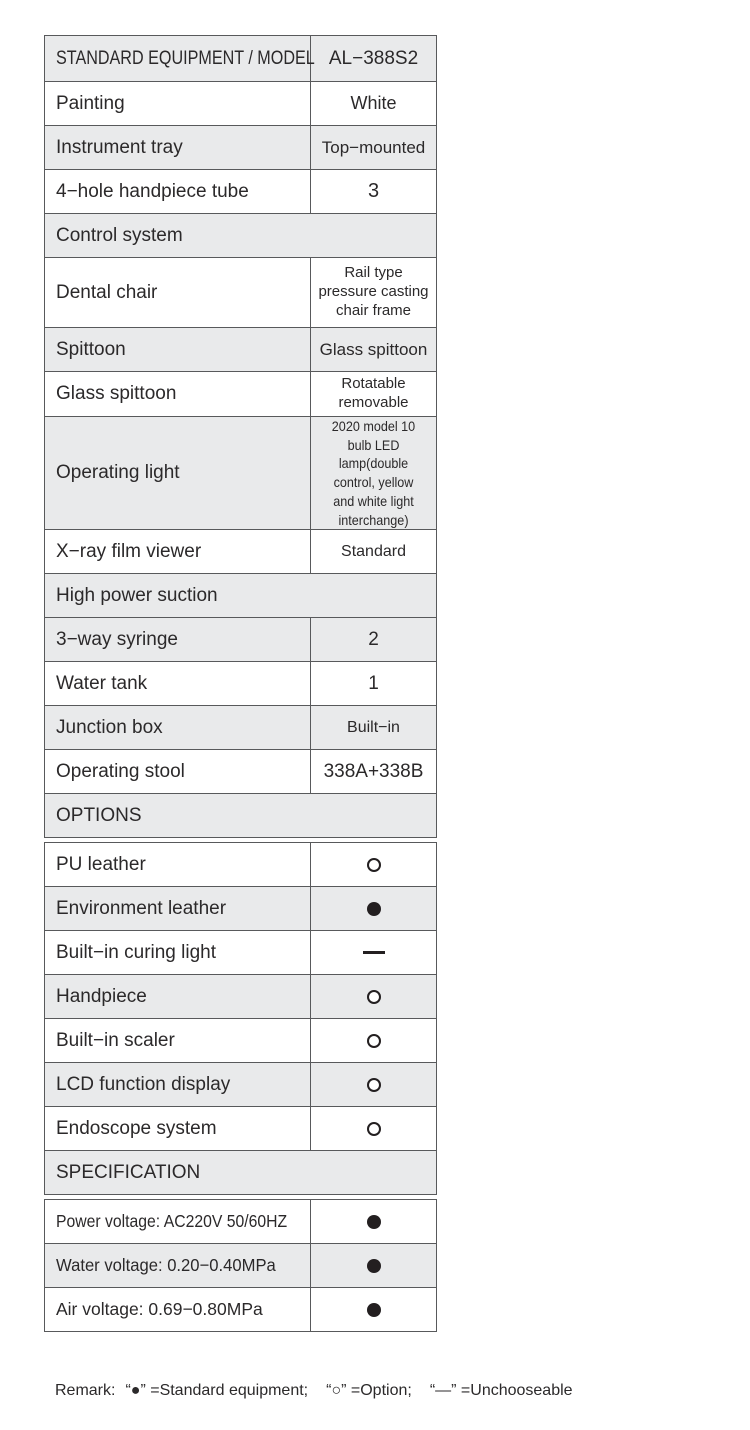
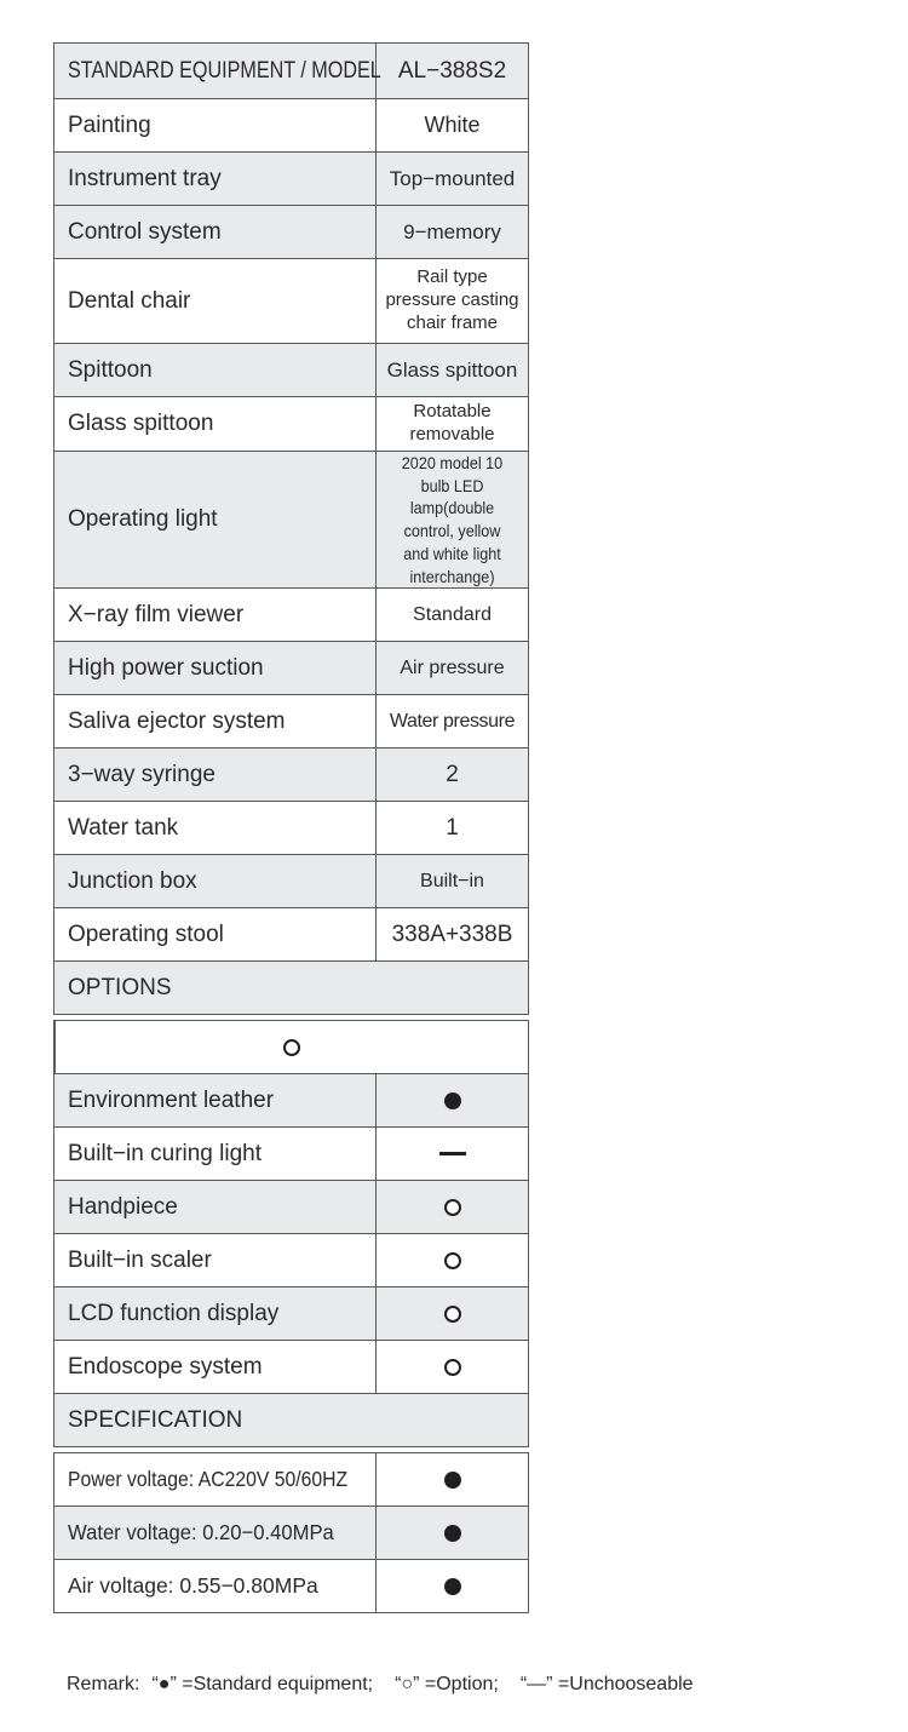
  STANDARD EQUIPMENT / MODEL
  AL−388S2
  Painting
  White
  Instrument tray
  Top−mounted
- 4−hole handpiece tube
- 3
  Control system
+ 9−memory
  Dental chair
  Rail type
  pressure casting
  chair frame
  Spittoon
  Glass spittoon
  Glass spittoon
  Rotatable
  removable
  Operating light
  2020 model 10
  bulb LED lamp(double
  control, yellow
  and white light
  interchange)
  X−ray film viewer
  Standard
  High power suction
+ Air pressure
+ Saliva ejector system
+ Water pressure
  3−way syringe
  2
  Water tank
  1
  Junction box
  Built−in
  Operating stool
  338A+338B
  OPTIONS
- PU leather
  Environment leather
  Built−in curing light
  Handpiece
  Built−in scaler
  LCD function display
  Endoscope system
  SPECIFICATION
  Power voltage: AC220V 50/60HZ
  Water voltage: 0.20−0.40MPa
- Air voltage: 0.69−0.80MPa
+ Air voltage: 0.55−0.80MPa
  Remark:
  “●” =Standard equipment;
  “○” =Option;
  “—” =Unchooseable
